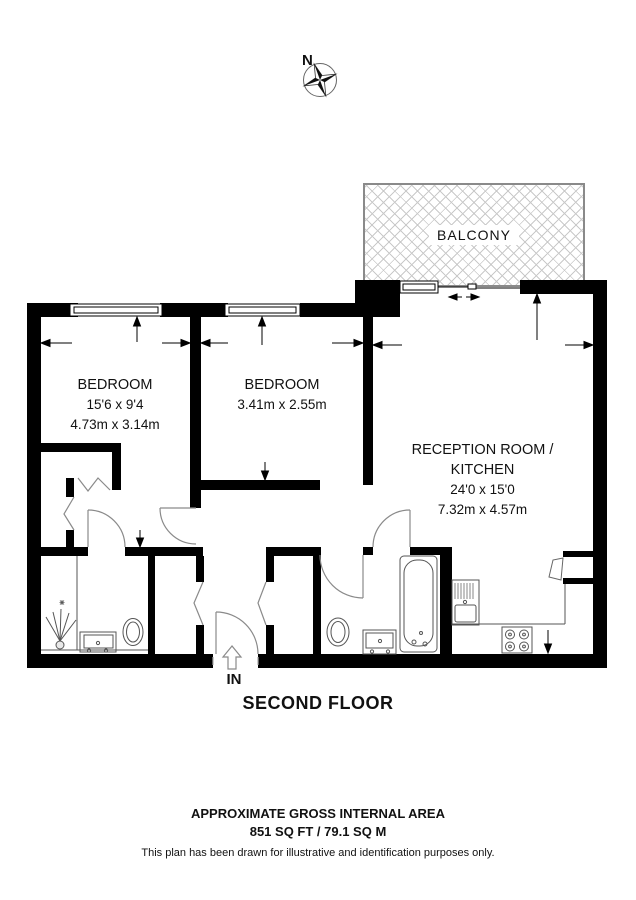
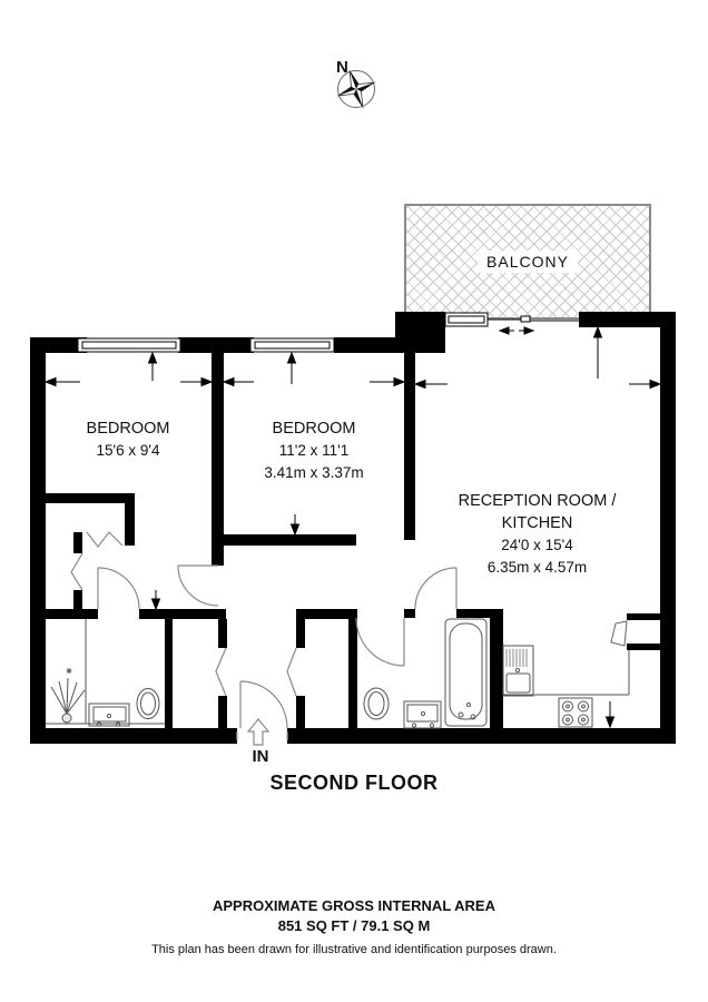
  BALCONY
  N
  BEDROOM
  15'6 x 9'4
- 4.73m x 3.14m
  BEDROOM
+ 11'2 x 11'1
- 3.41m x 2.55m
+ 3.41m x 3.37m
  RECEPTION ROOM /
  KITCHEN
- 24'0 x 15'0
+ 24'0 x 15'4
- 7.32m x 4.57m
+ 6.35m x 4.57m
  IN
  SECOND FLOOR
  APPROXIMATE GROSS INTERNAL AREA
  851 SQ FT / 79.1 SQ M
- This plan has been drawn for illustrative and identification purposes only.
+ This plan has been drawn for illustrative and identification purposes drawn.
